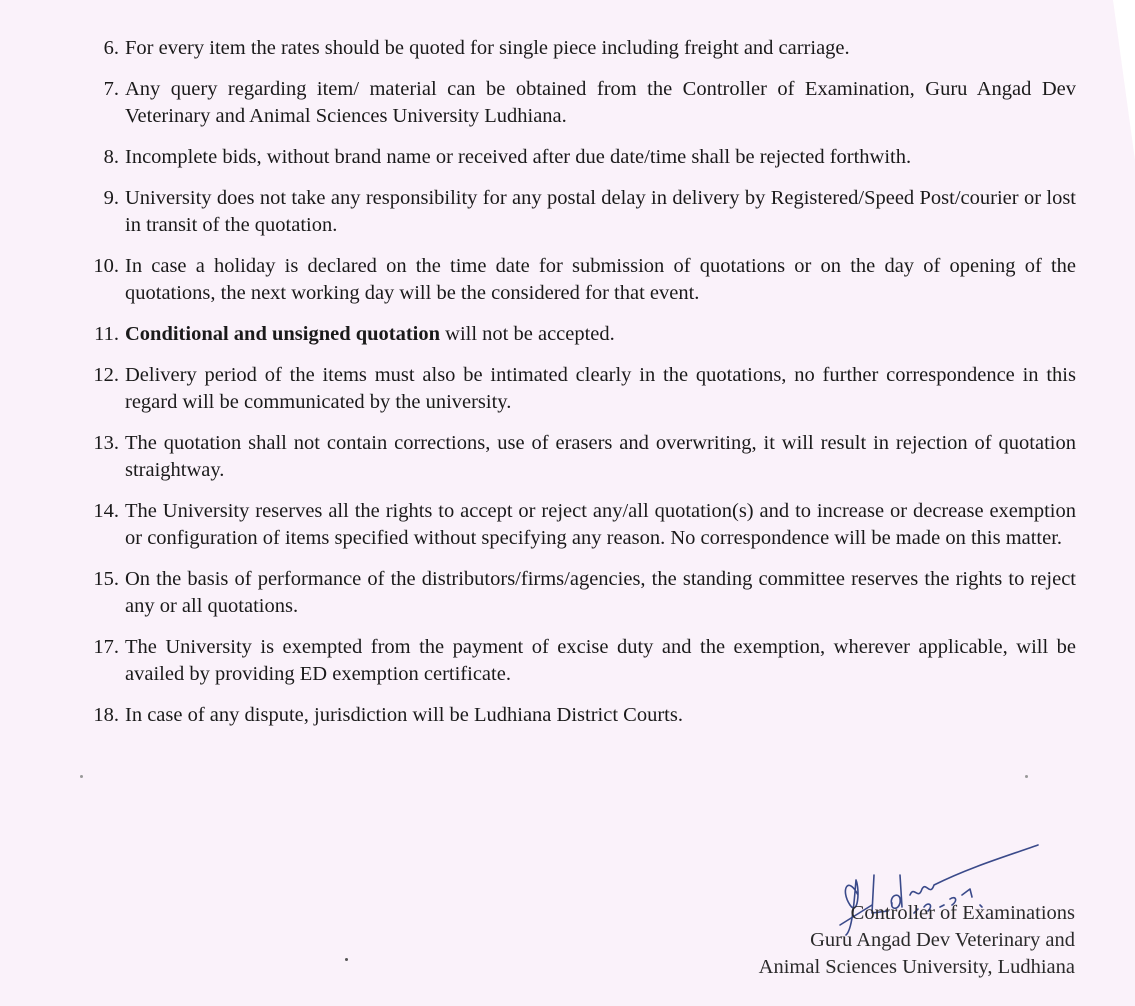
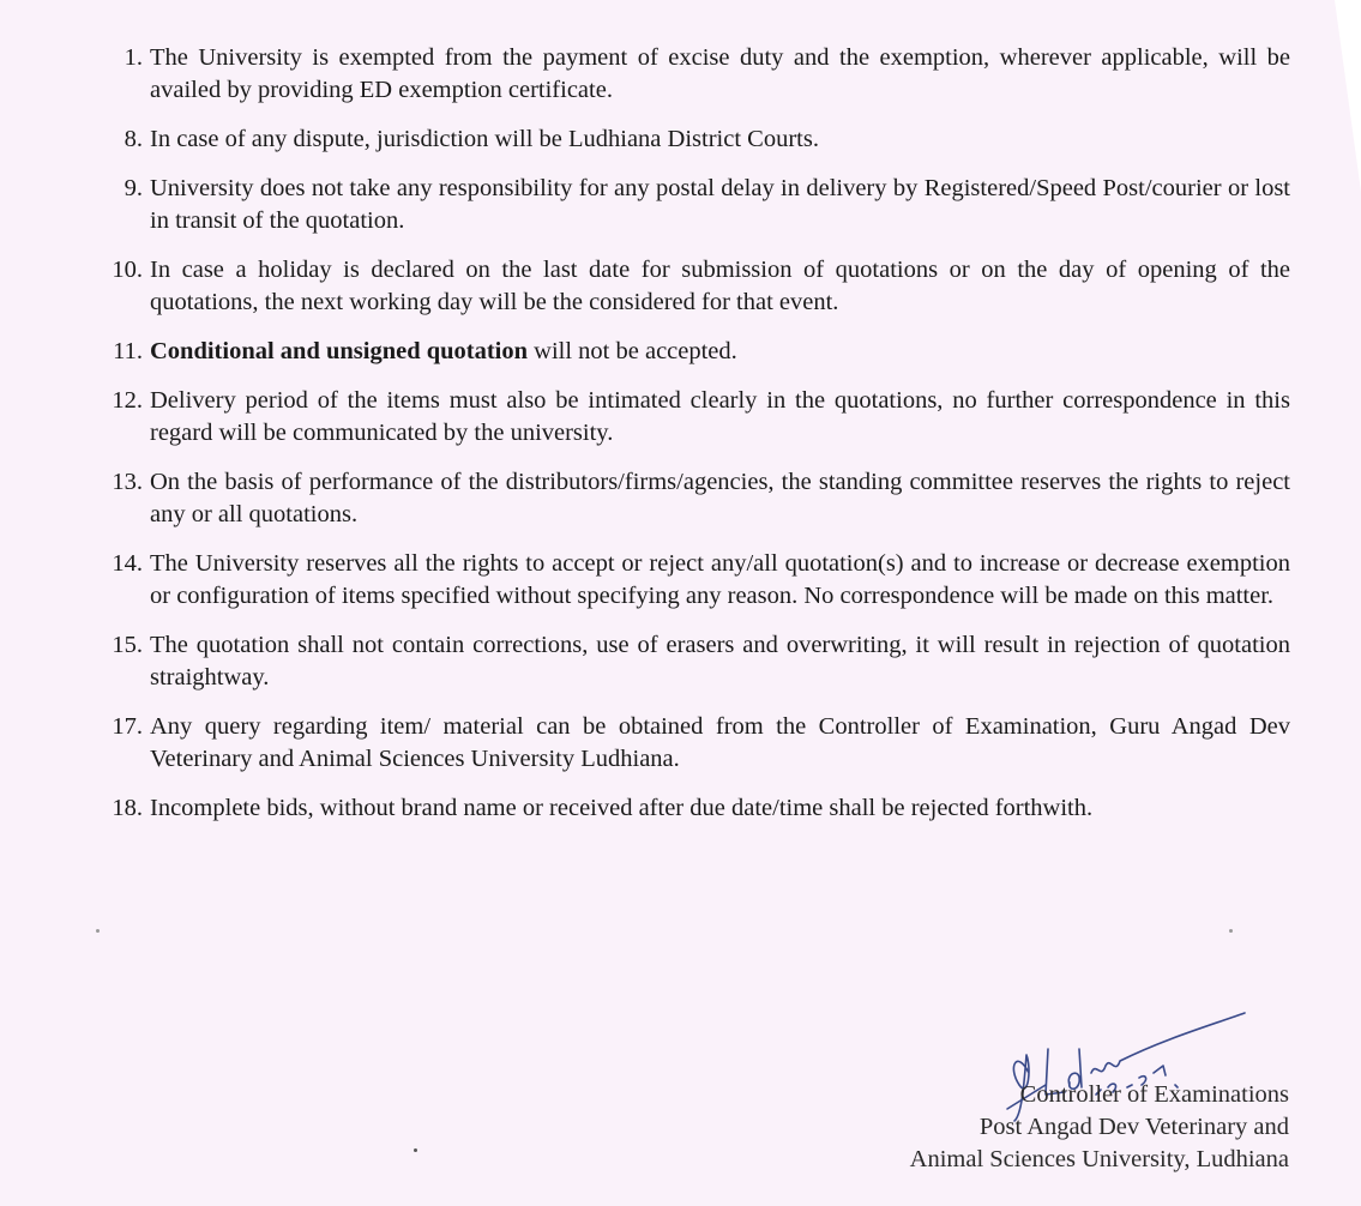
- 6.
- For every item the rates should be quoted for single piece including freight and carriage.
- 7.
+ 1.
- Any query regarding item/ material can be obtained from the Controller of Examination, Guru Angad Dev Veterinary and Animal Sciences University Ludhiana.
+ The University is exempted from the payment of excise duty and the exemption, wherever applicable, will be availed by providing ED exemption certificate.
  8.
- Incomplete bids, without brand name or received after due date/time shall be rejected forthwith.
+ In case of any dispute, jurisdiction will be Ludhiana District Courts.
  9.
  University does not take any responsibility for any postal delay in delivery by Registered/Speed Post/courier or lost in transit of the quotation.
  10.
- In case a holiday is declared on the time date for submission of quotations or on the day of opening of the quotations, the next working day will be the considered for that event.
+ In case a holiday is declared on the last date for submission of quotations or on the day of opening of the quotations, the next working day will be the considered for that event.
  11.
  Conditional and unsigned quotation will not be accepted.
  12.
  Delivery period of the items must also be intimated clearly in the quotations, no further correspondence in this regard will be communicated by the university.
  13.
- The quotation shall not contain corrections, use of erasers and overwriting, it will result in rejection of quotation straightway.
+ On the basis of performance of the distributors/firms/agencies, the standing committee reserves the rights to reject any or all quotations.
  14.
  The University reserves all the rights to accept or reject any/all quotation(s) and to increase or decrease exemption or configuration of items specified without specifying any reason. No correspondence will be made on this matter.
  15.
- On the basis of performance of the distributors/firms/agencies, the standing committee reserves the rights to reject any or all quotations.
+ The quotation shall not contain corrections, use of erasers and overwriting, it will result in rejection of quotation straightway.
  17.
- The University is exempted from the payment of excise duty and the exemption, wherever applicable, will be availed by providing ED exemption certificate.
+ Any query regarding item/ material can be obtained from the Controller of Examination, Guru Angad Dev Veterinary and Animal Sciences University Ludhiana.
  18.
- In case of any dispute, jurisdiction will be Ludhiana District Courts.
+ Incomplete bids, without brand name or received after due date/time shall be rejected forthwith.
  Controller of Examinations
- Guru Angad Dev Veterinary and
+ Post Angad Dev Veterinary and
  Animal Sciences University, Ludhiana
